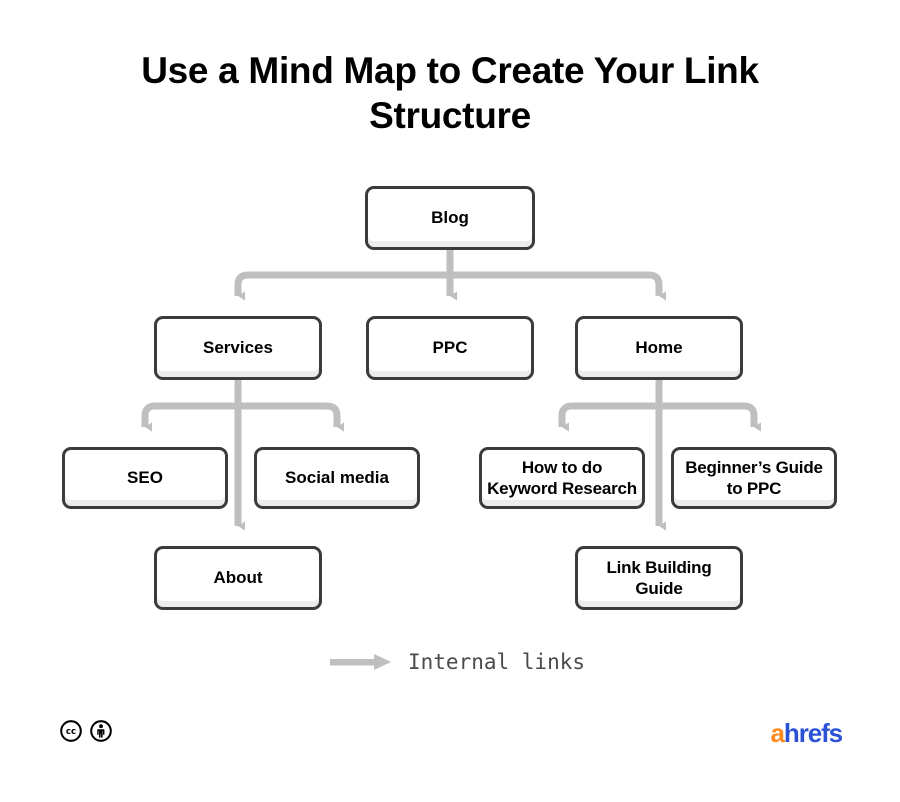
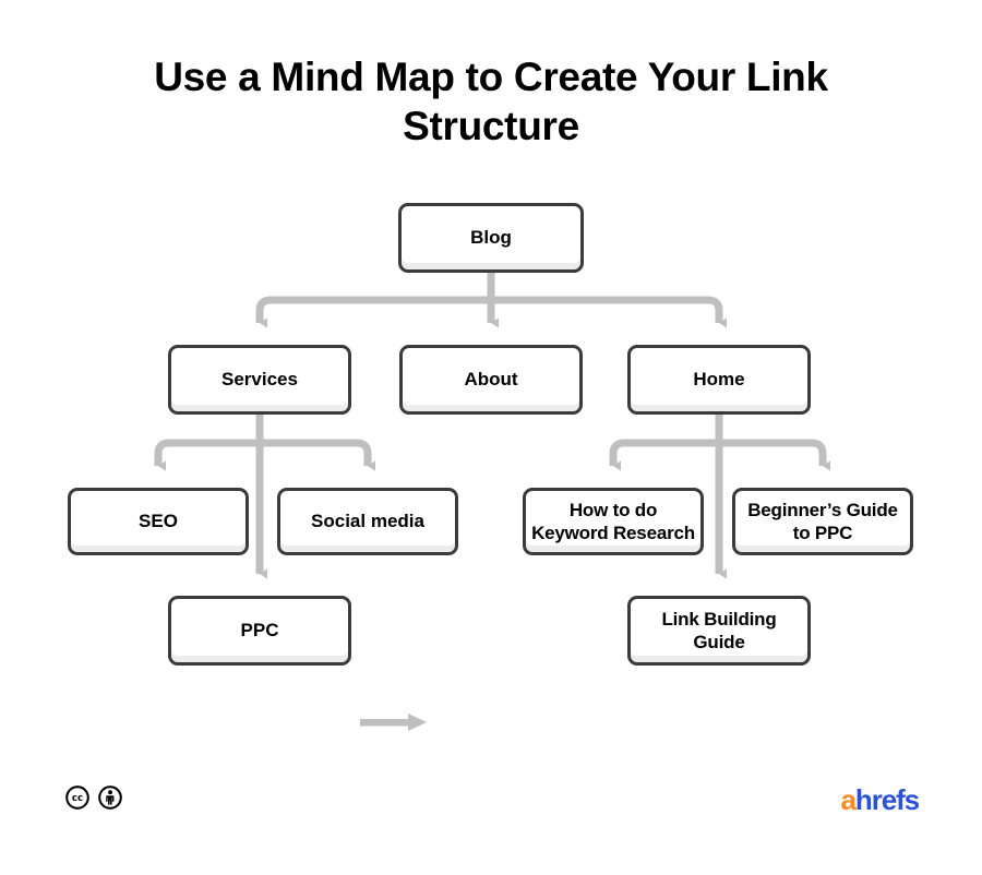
  Use a Mind Map to Create Your Link Structure
  Blog
  Services
- PPC
+ About
  Home
  SEO
  Social media
- About
+ PPC
  How to do
  Keyword Research
  Beginner’s Guide
  to PPC
  Link Building
  Guide
- Internal links
  cc
  ahrefs
